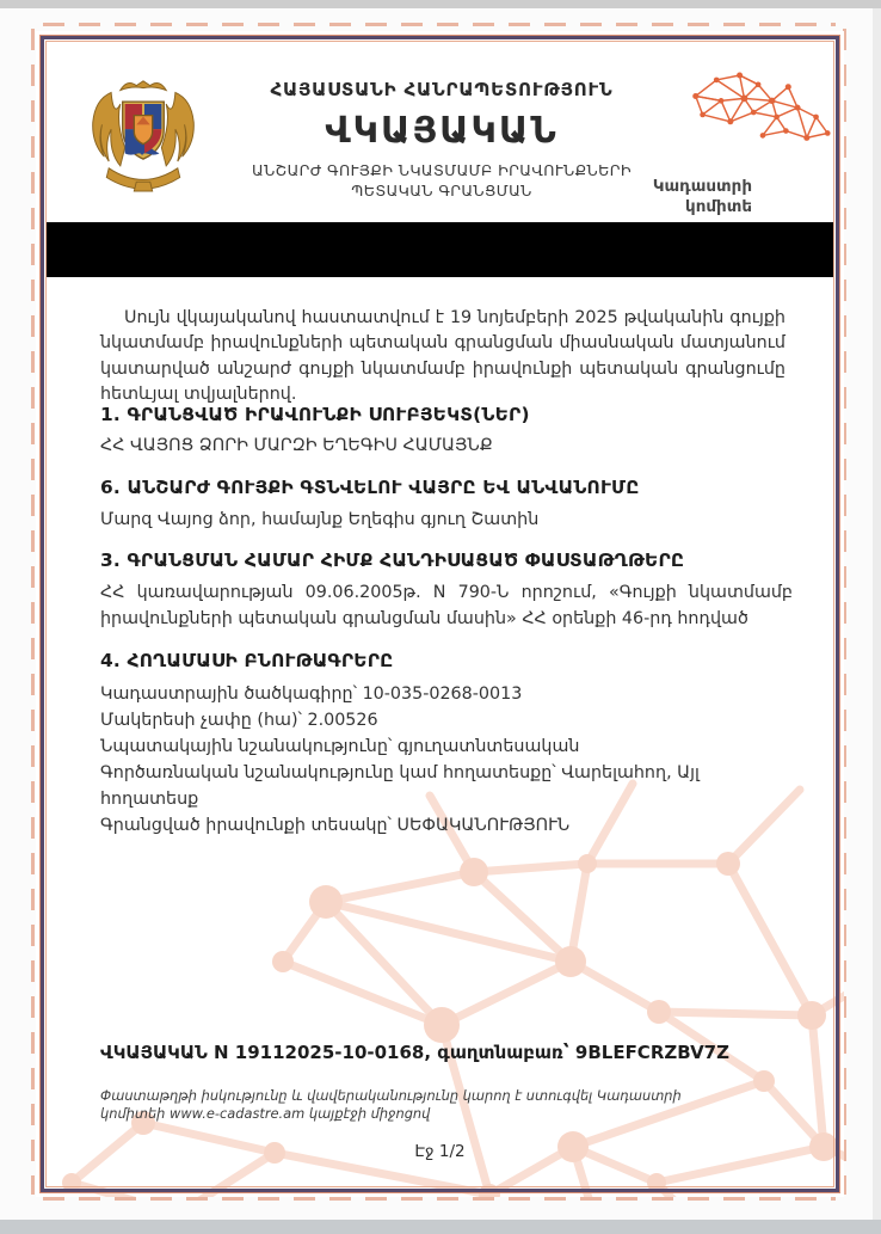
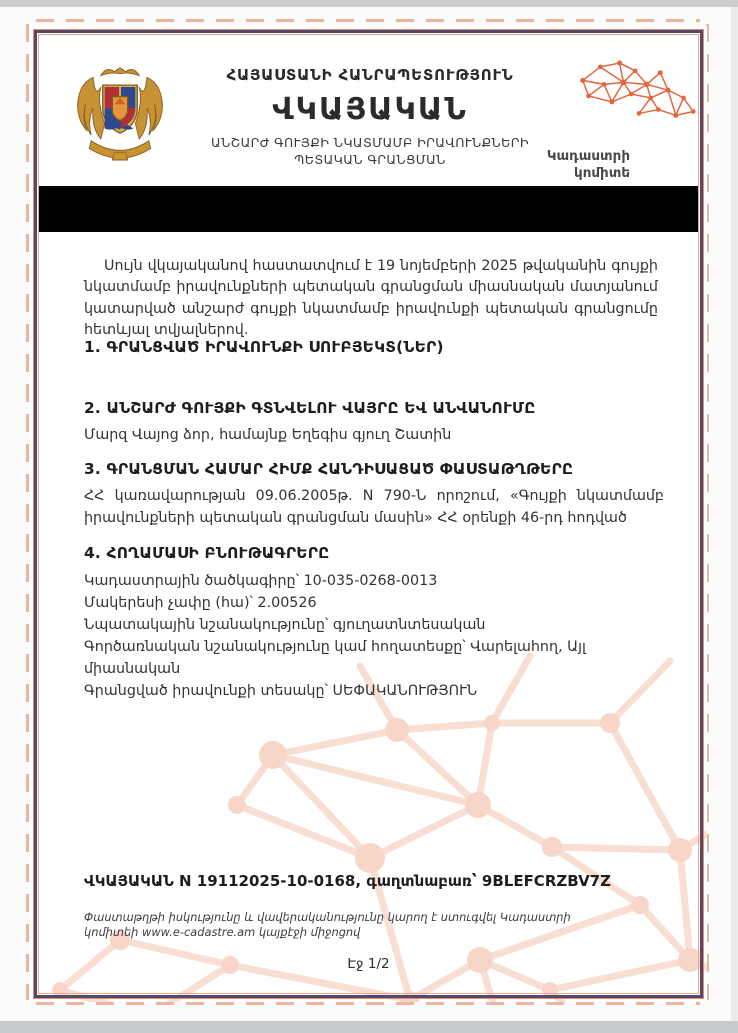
  ՀԱՅԱՍՏԱՆԻ ՀԱՆՐԱՊԵՏՈՒԹՅՈՒՆ
  ՎԿԱՅԱԿԱՆ
  ԱՆՇԱՐԺ ԳՈՒՅՔԻ ՆԿԱՏՄԱՄԲ ԻՐԱՎՈՒՆՔՆԵՐԻ
  ՊԵՏԱԿԱՆ ԳՐԱՆՑՄԱՆ
  Կադաստրի
  կոմիտե
  Սույն վկայականով հաստատվում է 19 նոյեմբերի 2025 թվականին գույքի նկատմամբ իրավունքների պետական գրանցման միասնական մատյանում կատարված անշարժ գույքի նկատմամբ իրավունքի պետական գրանցումը հետևյալ տվյալներով.
  1. ԳՐԱՆՑՎԱԾ ԻՐԱՎՈՒՆՔԻ ՍՈՒԲՅԵԿՏ(ՆԵՐ)
- ՀՀ ՎԱՅՈՑ ՁՈՐԻ ՄԱՐԶԻ ԵՂԵԳԻՍ ՀԱՄԱՅՆՔ
- 6. ԱՆՇԱՐԺ ԳՈՒՅՔԻ ԳՏՆՎԵԼՈՒ ՎԱՅՐԸ ԵՎ ԱՆՎԱՆՈՒՄԸ
+ 2. ԱՆՇԱՐԺ ԳՈՒՅՔԻ ԳՏՆՎԵԼՈՒ ՎԱՅՐԸ ԵՎ ԱՆՎԱՆՈՒՄԸ
  Մարզ Վայոց ձոր, համայնք Եղեգիս գյուղ Շատին
  3. ԳՐԱՆՑՄԱՆ ՀԱՄԱՐ ՀԻՄՔ ՀԱՆԴԻՍԱՑԱԾ ՓԱՍՏԱԹՂԹԵՐԸ
  ՀՀ կառավարության 09.06.2005թ. N 790-Ն որոշում, «Գույքի նկատմամբ իրավունքների պետական գրանցման մասին» ՀՀ օրենքի 46-րդ հոդված
  4. ՀՈՂԱՄԱՍԻ ԲՆՈՒԹԱԳՐԵՐԸ
  Կադաստրային ծածկագիրը՝ 10-035-0268-0013
  Մակերեսի չափը (հա)՝ 2.00526
  Նպատակային նշանակությունը՝ գյուղատնտեսական
- Գործառնական նշանակությունը կամ հողատեսքը՝ Վարելահող, Այլ հողատեսք
+ Գործառնական նշանակությունը կամ հողատեսքը՝ Վարելահող, Այլ միասնական
  Գրանցված իրավունքի տեսակը՝ ՍԵՓԱԿԱՆՈՒԹՅՈՒՆ
  ՎԿԱՅԱԿԱՆ N 19112025-10-0168, գաղտնաբառ՝ 9BLEFCRZBV7Z
  Փաստաթղթի իսկությունը և վավերականությունը կարող է ստուգվել Կադաստրի կոմիտեի www.e-cadastre.am կայքէջի միջոցով
  Էջ 1/2
